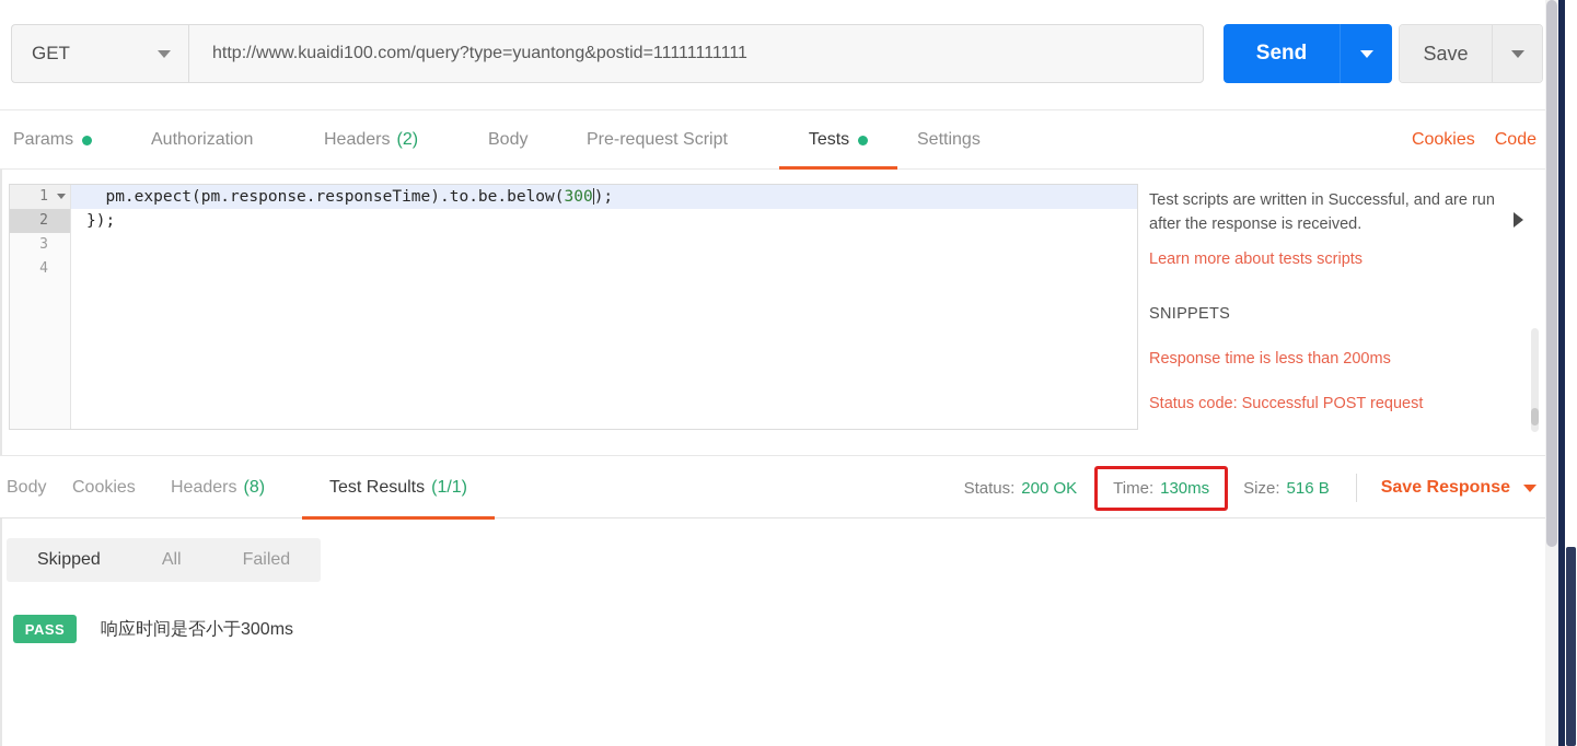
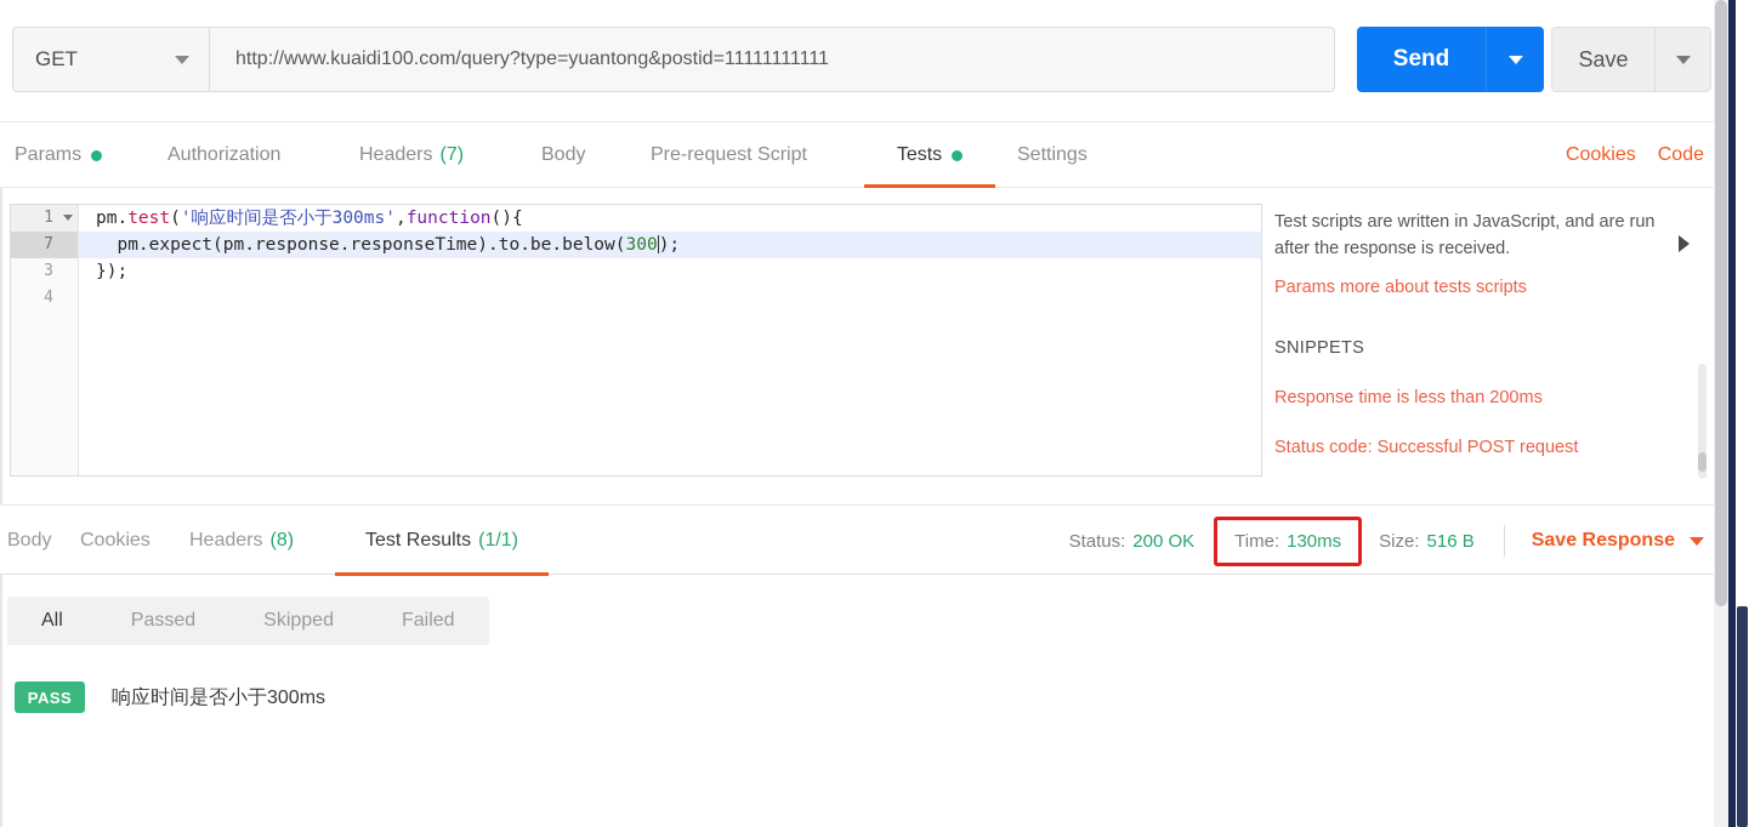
  GET
  http://www.kuaidi100.com/query?type=yuantong&postid=11111111111
  Send
  Save
  Params
  Authorization
  Headers
- (2)
+ (7)
  Body
  Pre-request Script
  Tests
  Settings
  Cookies
  Code
  1
- 2
+ 7
  3
  4
+ pm.test('响应时间是否小于300ms',function(){
  pm.expect(pm.response.responseTime).to.be.below(300);
  });
- Test scripts are written in Successful, and are run after the response is received.
+ Test scripts are written in JavaScript, and are run after the response is received.
- Learn more about tests scripts
+ Params more about tests scripts
  SNIPPETS
  Response time is less than 200ms
  Status code: Successful POST request
  Body
  Cookies
  Headers
  (8)
  Test Results
  (1/1)
  Status:
  200 OK
  Time:
  130ms
  Size:
  516 B
  Save Response
- Skipped
+ All
+ Passed
- All
+ Skipped
  Failed
  PASS
  响应时间是否小于300ms
